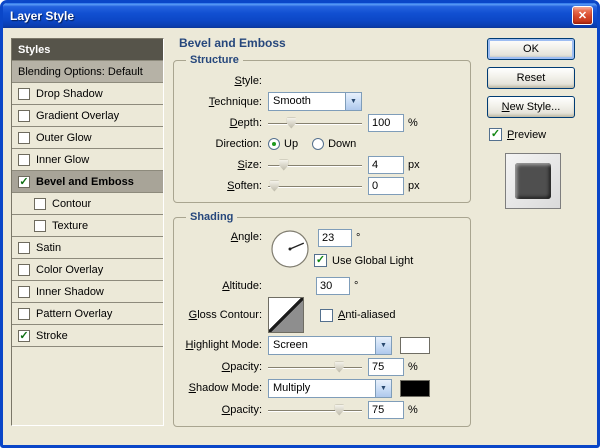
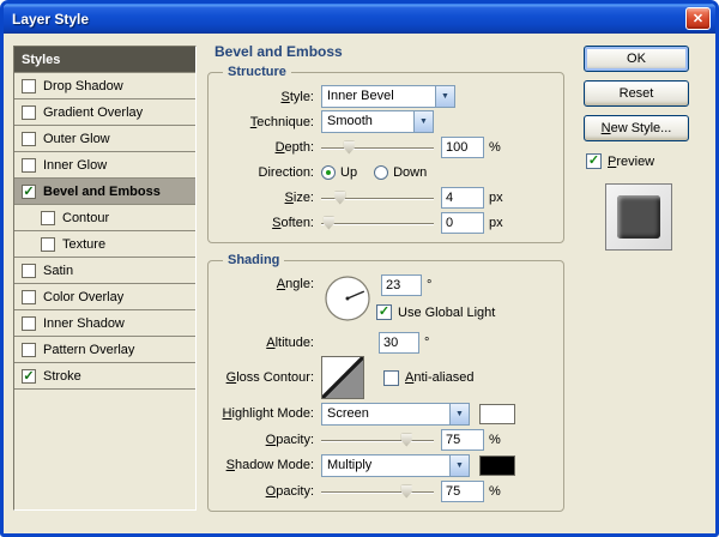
  Layer Style
  ✕
  Styles
- Blending Options: Default
  Drop Shadow
  Gradient Overlay
  Outer Glow
  Inner Glow
  Bevel and Emboss
  Contour
  Texture
  Satin
  Color Overlay
  Inner Shadow
  Pattern Overlay
  Stroke
  Bevel and Emboss
  Structure
  Style:
+ Inner Bevel
  Technique:
  Smooth
  Depth:
  100
  %
  Direction:
  Up
  Down
  Size:
  4
  px
  Soften:
  0
  px
  Shading
  Angle:
  23
  °
  Use Global Light
  Altitude:
  30
  °
  Gloss Contour:
  Anti-aliased
  Highlight Mode:
  Screen
  Opacity:
  75
  %
  Shadow Mode:
  Multiply
  Opacity:
  75
  %
  OK
  Reset
  New Style...
  Preview
